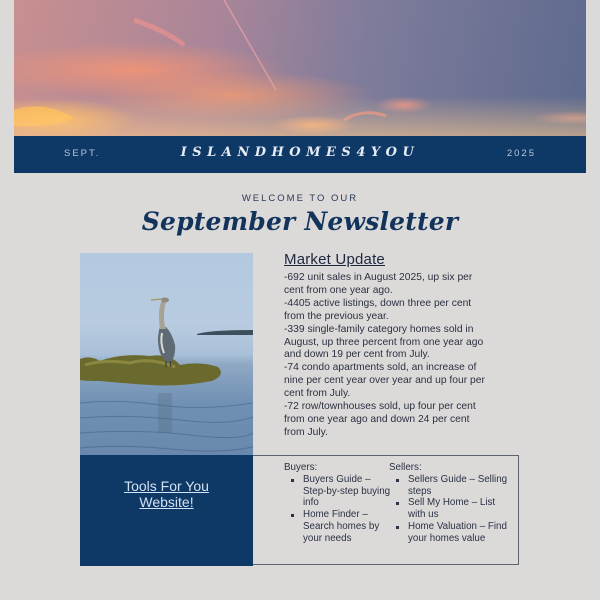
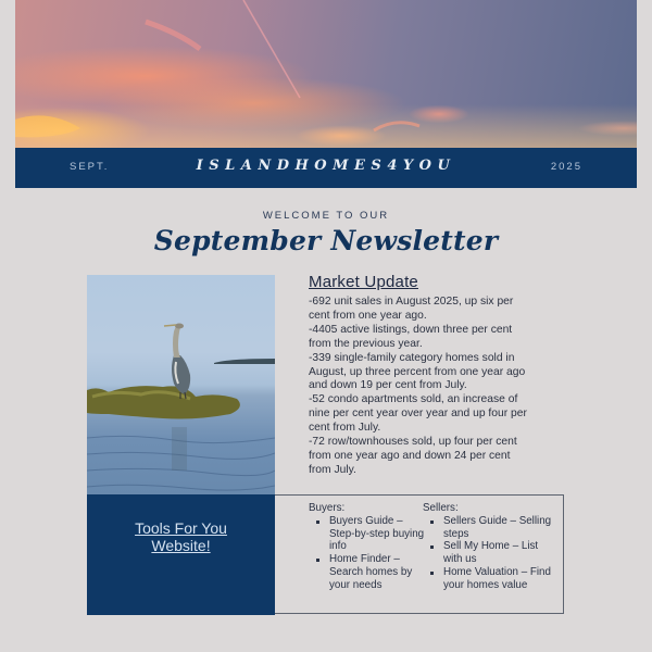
  SEPT.
  ISLANDHOMES4YOU
  2025
  WELCOME TO OUR
  September Newsletter
  Market Update
  -692 unit sales in August 2025, up six per
  cent from one year ago.
  -4405 active listings, down three per cent
  from the previous year.
  -339 single-family category homes sold in
  August, up three percent from one year ago
  and down 19 per cent from July.
- -74 condo apartments sold, an increase of
+ -52 condo apartments sold, an increase of
  nine per cent year over year and up four per
  cent from July.
  -72 row/townhouses sold, up four per cent
  from one year ago and down 24 per cent
  from July.
  Tools For You
  Website!
  Buyers:
  Buyers Guide – Step-by-step buying info
  Home Finder – Search homes by your needs
  Sellers:
  Sellers Guide – Selling steps
  Sell My Home – List with us
  Home Valuation – Find your homes value
